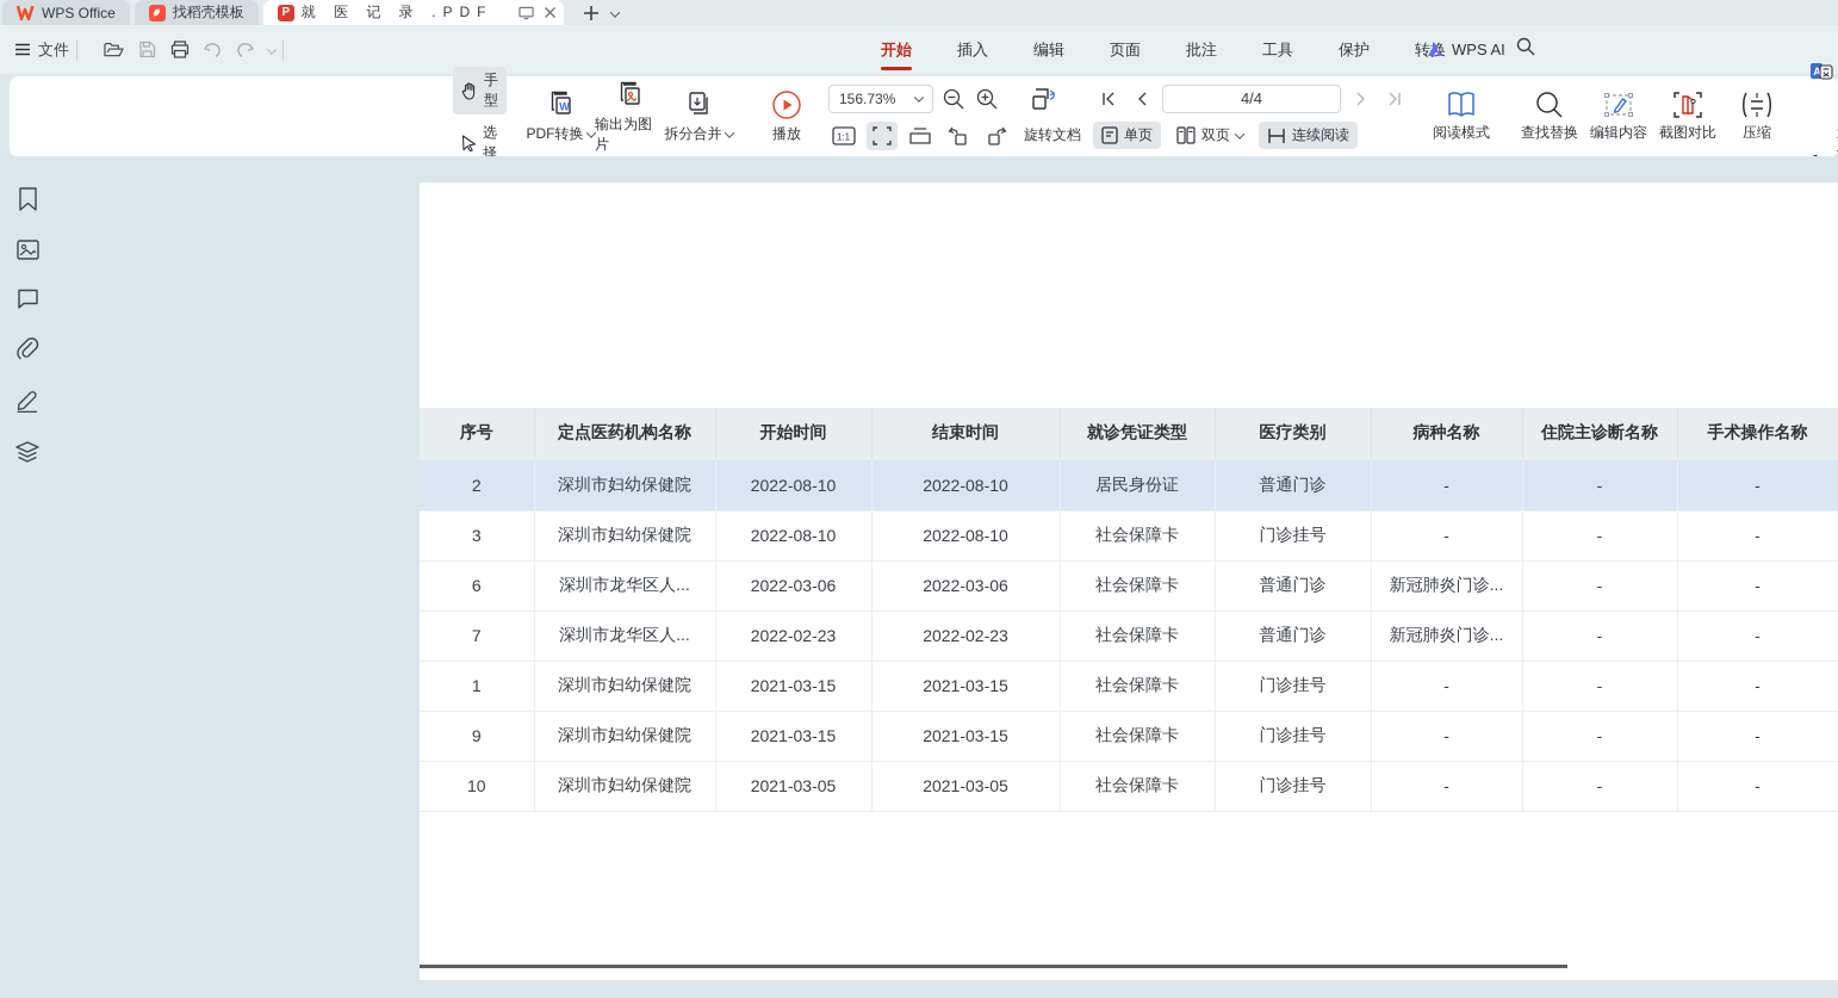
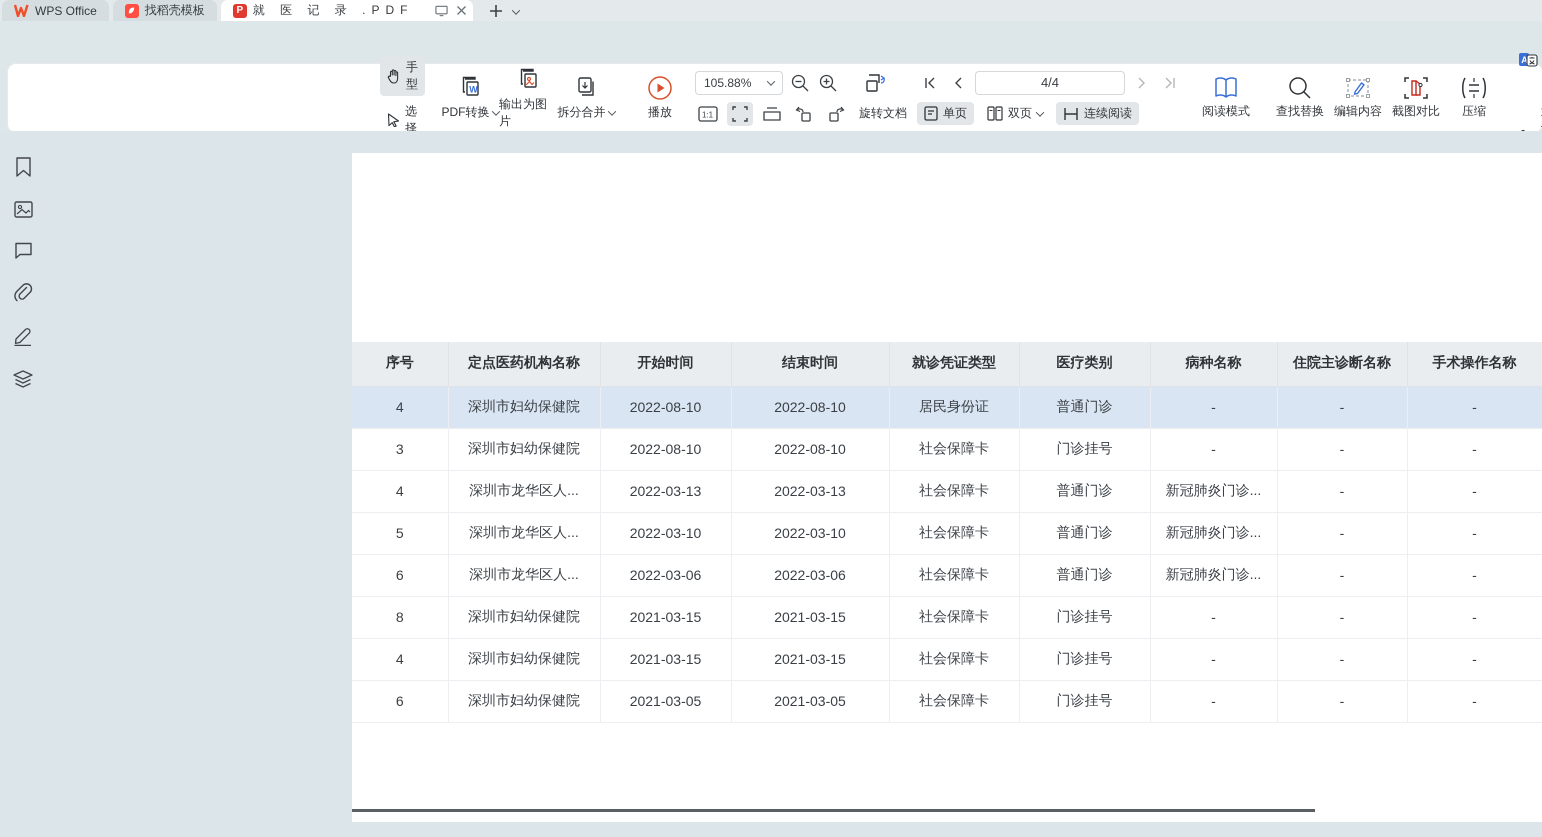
  WPS Office
  找稻壳模板
  P
  就 医 记 录 .PDF
- 文件
- 开始
- 插入
- 编辑
- 页面
- 批注
- 工具
- 保护
- 转换
- WPS AI
  手型
  选择
  W
  PDF转换
  输出为图片
  拆分合并
  播放
- 156.73%
+ 105.88%
  4/4
  1:1
  旋转文档
  单页
  双页
  连续阅读
  阅读模式
  查找替换
  编辑内容
  截图对比
  压缩
  A
  序号	定点医药机构名称	开始时间	结束时间	就诊凭证类型	医疗类别	病种名称	住院主诊断名称	手术操作名称
- 2	深圳市妇幼保健院	2022-08-10	2022-08-10	居民身份证	普通门诊	-	-	-
+ 4	深圳市妇幼保健院	2022-08-10	2022-08-10	居民身份证	普通门诊	-	-	-
  3	深圳市妇幼保健院	2022-08-10	2022-08-10	社会保障卡	门诊挂号	-	-	-
+ 4	深圳市龙华区人...	2022-03-13	2022-03-13	社会保障卡	普通门诊	新冠肺炎门诊...	-	-
+ 5	深圳市龙华区人...	2022-03-10	2022-03-10	社会保障卡	普通门诊	新冠肺炎门诊...	-	-
  6	深圳市龙华区人...	2022-03-06	2022-03-06	社会保障卡	普通门诊	新冠肺炎门诊...	-	-
- 7	深圳市龙华区人...	2022-02-23	2022-02-23	社会保障卡	普通门诊	新冠肺炎门诊...	-	-
- 1	深圳市妇幼保健院	2021-03-15	2021-03-15	社会保障卡	门诊挂号	-	-	-
+ 8	深圳市妇幼保健院	2021-03-15	2021-03-15	社会保障卡	门诊挂号	-	-	-
- 9	深圳市妇幼保健院	2021-03-15	2021-03-15	社会保障卡	门诊挂号	-	-	-
+ 4	深圳市妇幼保健院	2021-03-15	2021-03-15	社会保障卡	门诊挂号	-	-	-
- 10	深圳市妇幼保健院	2021-03-05	2021-03-05	社会保障卡	门诊挂号	-	-	-
+ 6	深圳市妇幼保健院	2021-03-05	2021-03-05	社会保障卡	门诊挂号	-	-	-
